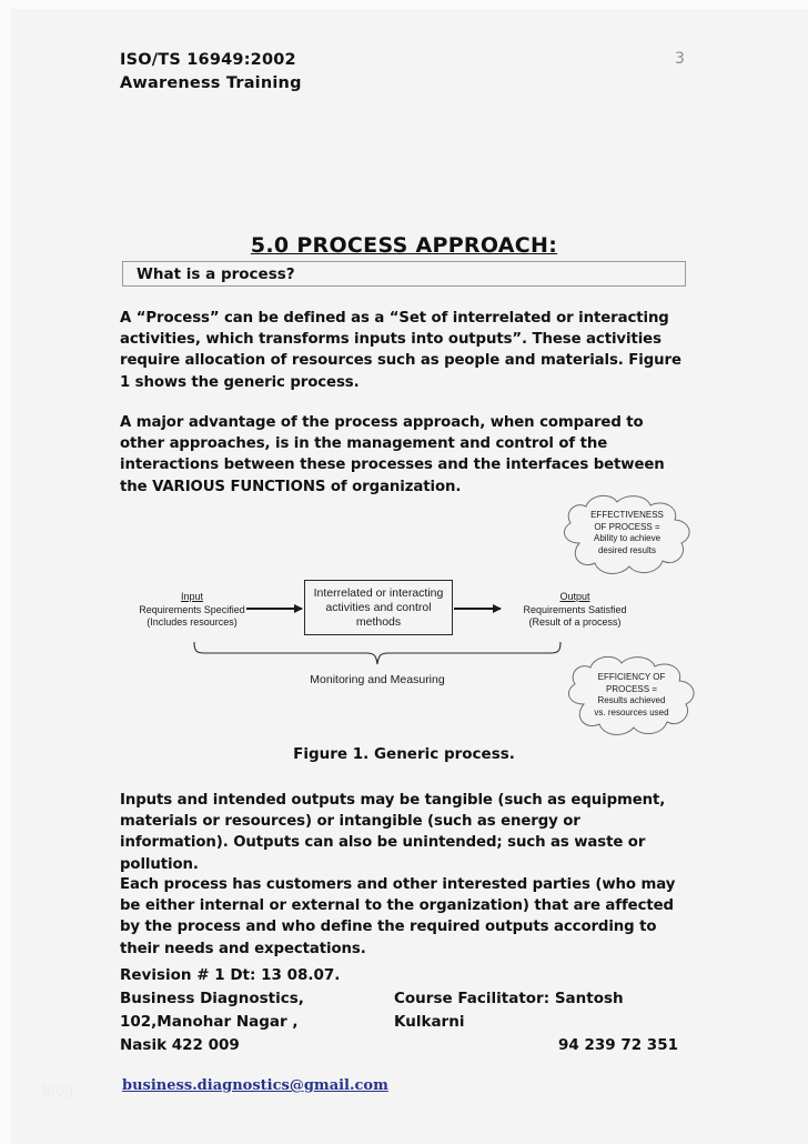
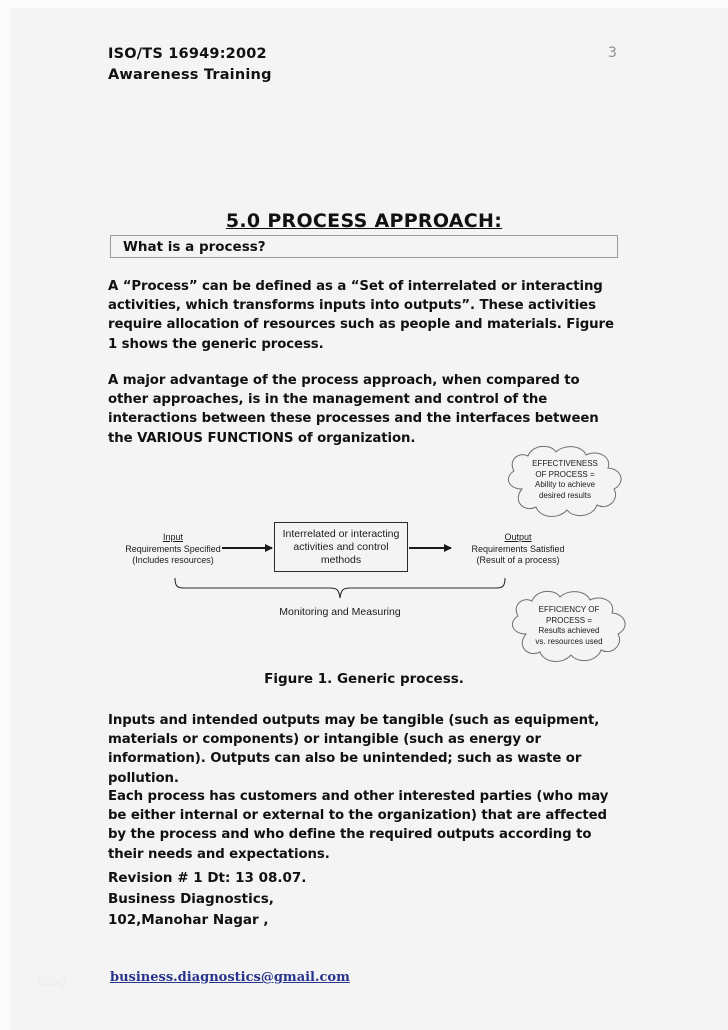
  ISO/TS 16949:2002
  Awareness Training
  3
  5.0 PROCESS APPROACH:
  What is a process?
  A “Process” can be defined as a “Set of interrelated or interacting activities, which transforms inputs into outputs”. These activities require allocation of resources such as people and materials. Figure 1 shows the generic process.
  A major advantage of the process approach, when compared to other approaches, is in the management and control of the interactions between these processes and the interfaces between the VARIOUS FUNCTIONS of organization.
  EFFECTIVENESS
  OF PROCESS =
  Ability to achieve
  desired results
  EFFICIENCY OF
  PROCESS =
  Results achieved
  vs. resources used
  Input
  Requirements Specified
  (Includes resources)
  Interrelated or interacting activities and control methods
  Output
  Requirements Satisfied
  (Result of a process)
  Monitoring and Measuring
  Figure 1. Generic process.
- Inputs and intended outputs may be tangible (such as equipment, materials or resources) or intangible (such as energy or information). Outputs can also be unintended; such as waste or pollution.
+ Inputs and intended outputs may be tangible (such as equipment, materials or components) or intangible (such as energy or information). Outputs can also be unintended; such as waste or pollution.
  Each process has customers and other interested parties (who may be either internal or external to the organization) that are affected by the process and who define the required outputs according to their needs and expectations.
  Revision # 1 Dt: 13 08.07.
  Business Diagnostics,
  102,Manohar Nagar ,
- Nasik 422 009
- Course Facilitator: Santosh Kulkarni
- 94 239 72 351
  business.diagnostics@gmail.com
